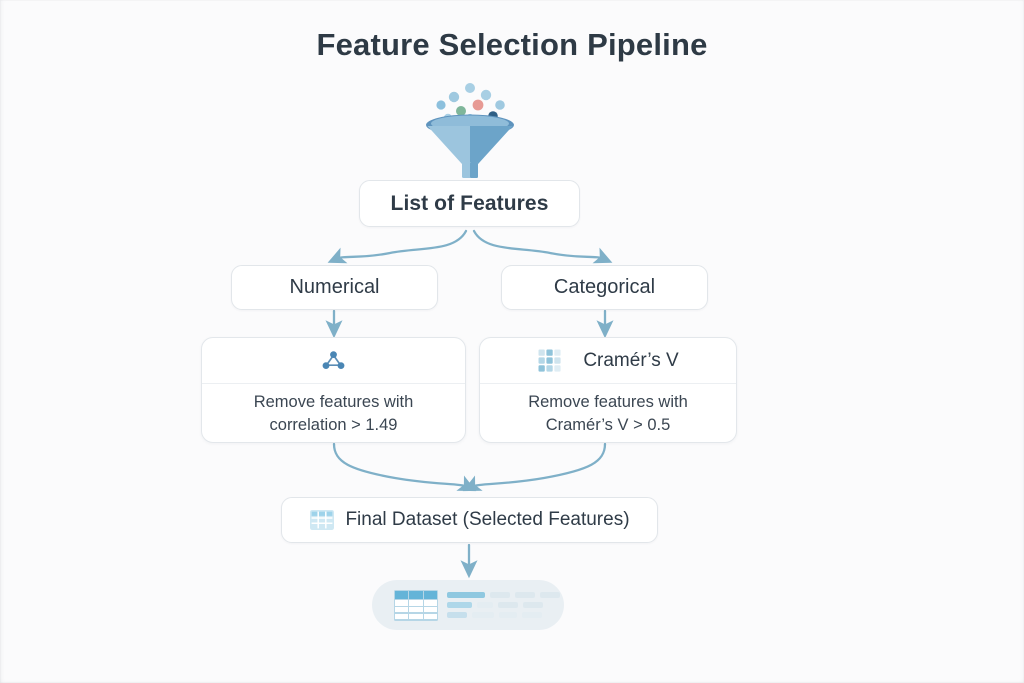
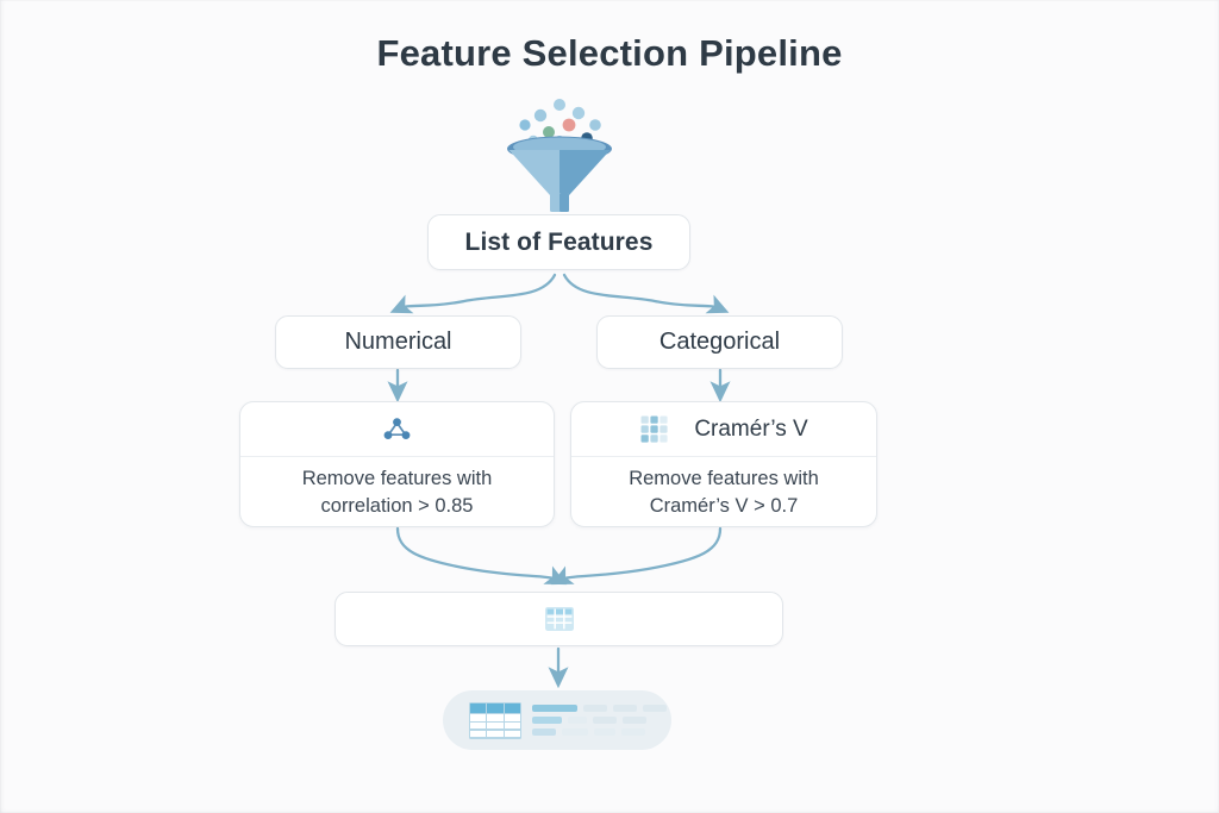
  Feature Selection Pipeline
  List of Features
  Numerical
  Categorical
  Remove features with
- correlation > 1.49
+ correlation > 0.85
  Cramér’s V
  Remove features with
- Cramér’s V > 0.5
+ Cramér’s V > 0.7
- Final Dataset (Selected Features)
